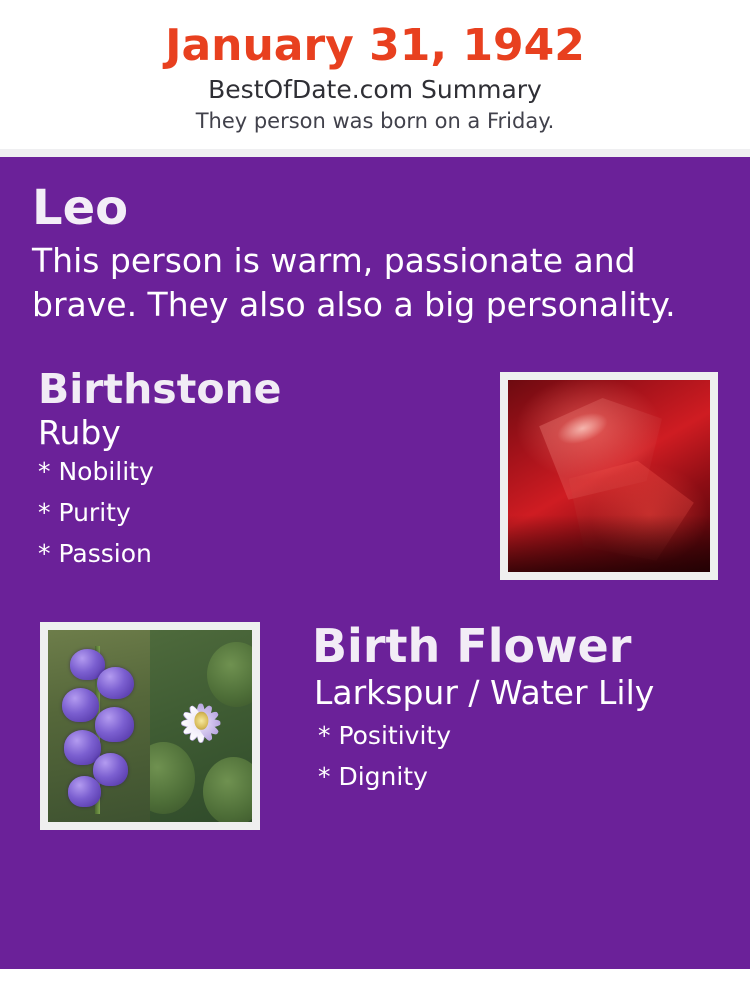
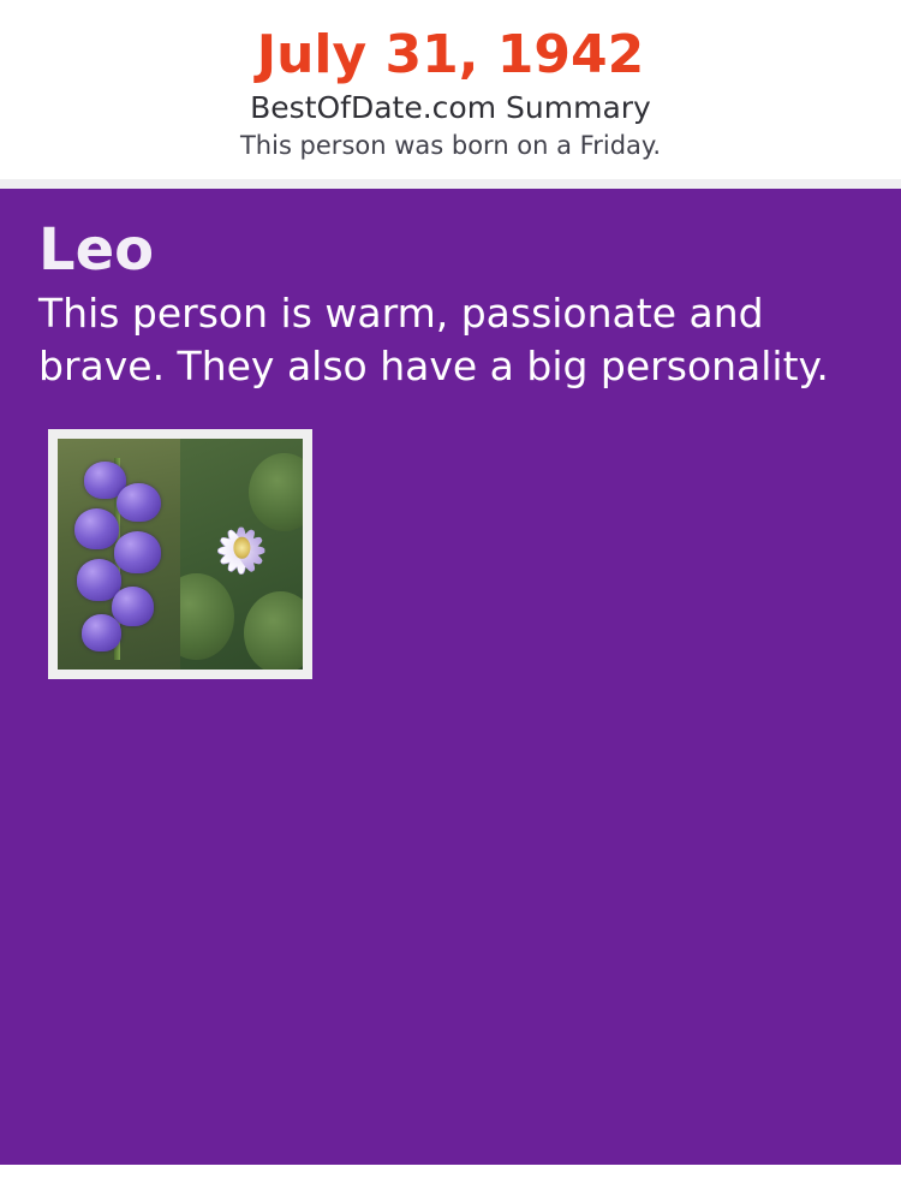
- January 31, 1942
+ July 31, 1942
  BestOfDate.com Summary
- They person was born on a Friday.
+ This person was born on a Friday.
  Leo
- This person is warm, passionate and brave. They also also a big personality.
+ This person is warm, passionate and brave. They also have a big personality.
- Birthstone
- Ruby
- * Nobility
- * Purity
- * Passion
- Birth Flower
- Larkspur / Water Lily
- * Positivity
- * Dignity
